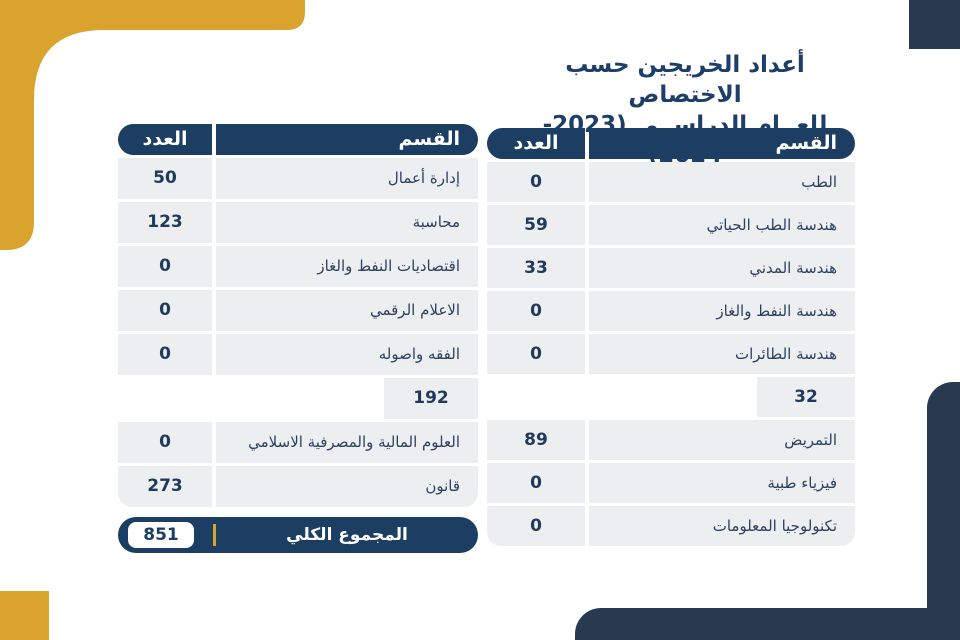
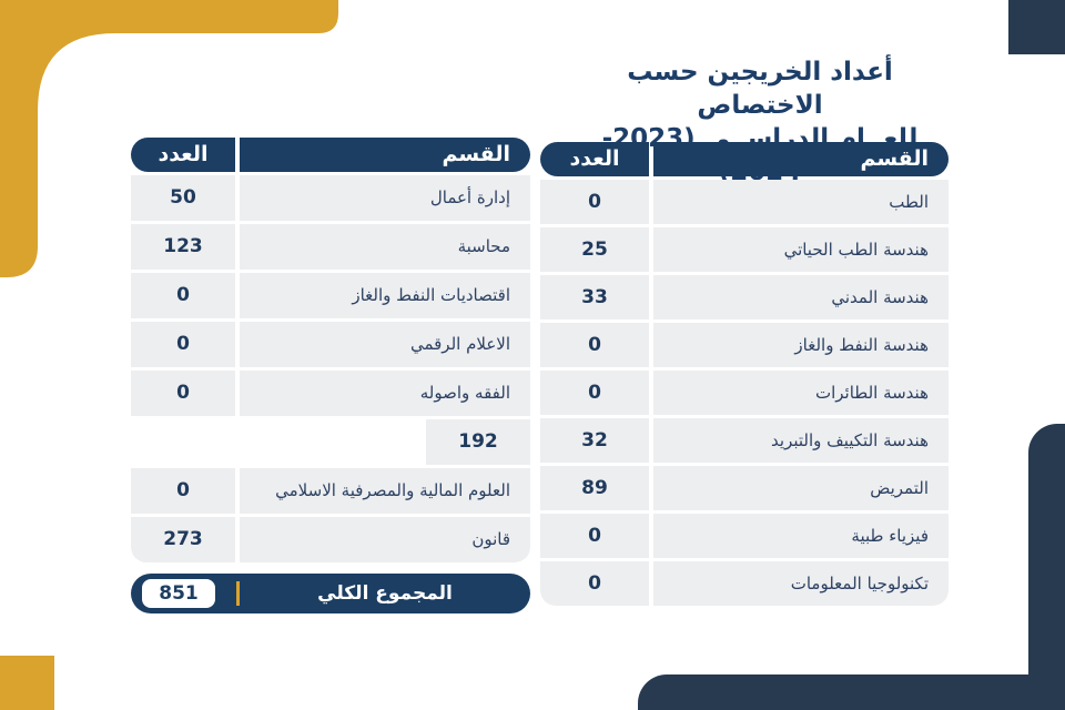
  أعداد الخريجين حسب الاختصاص
  للعــام الدراســي (2023-
  القسم
  العدد
  الطب
  0
  هندسة الطب الحياتي
- 59
+ 25
  هندسة المدني
  33
  هندسة النفط والغاز
  0
  هندسة الطائرات
  0
+ هندسة التكييف والتبريد
  32
  التمريض
  89
  فيزياء طبية
  0
  تكنولوجيا المعلومات
  0
  القسم
  العدد
  إدارة أعمال
  50
  محاسبة
  123
  اقتصاديات النفط والغاز
  0
  الاعلام الرقمي
  0
  الفقه واصوله
  0
  192
  العلوم المالية والمصرفية الاسلامي
  0
  قانون
  273
  المجموع الكلي
  851
